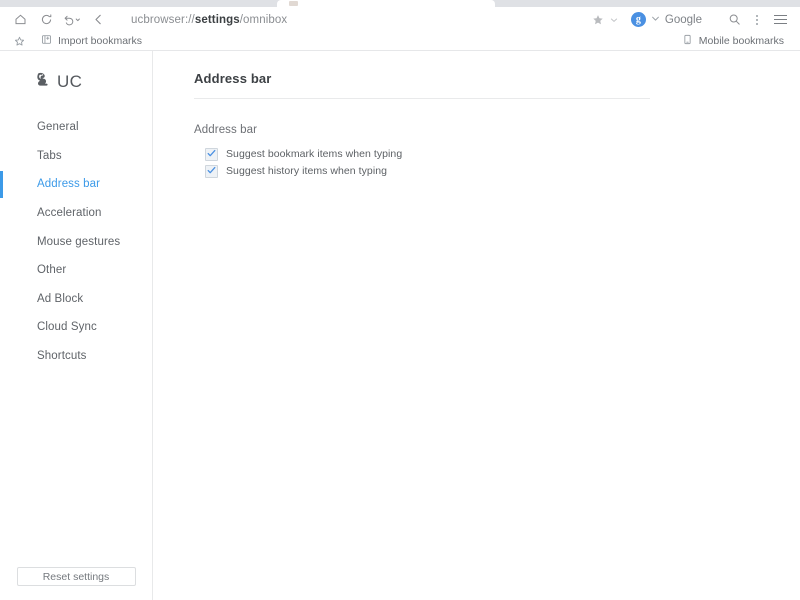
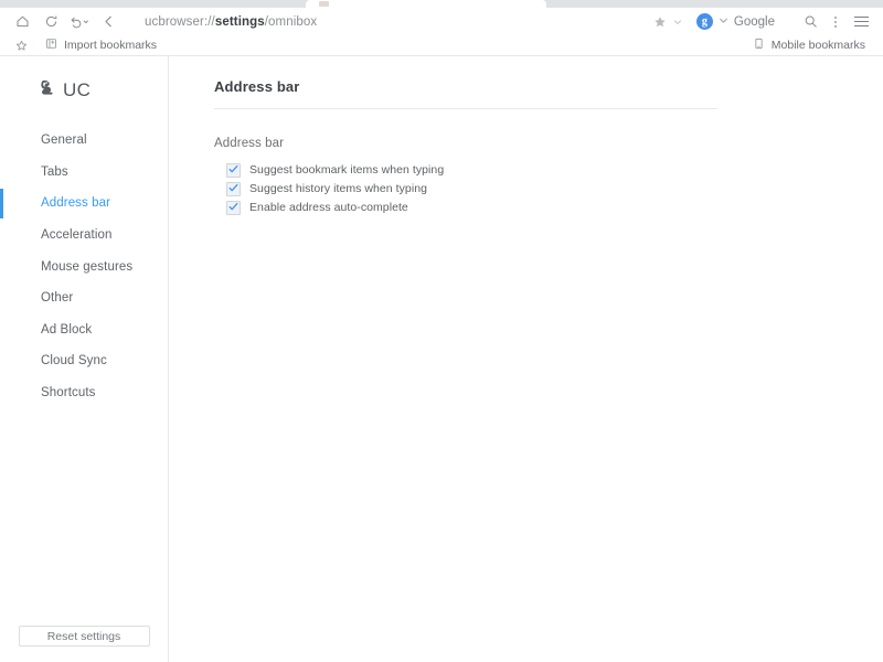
  ucbrowser://settings/omnibox
  g
  Google
  Import bookmarks
  Mobile bookmarks
  UC
  General
  Tabs
  Address bar
  Acceleration
  Mouse gestures
  Other
  Ad Block
  Cloud Sync
  Shortcuts
  Reset settings
  Address bar
  Address bar
  Suggest bookmark items when typing
  Suggest history items when typing
+ Enable address auto-complete
